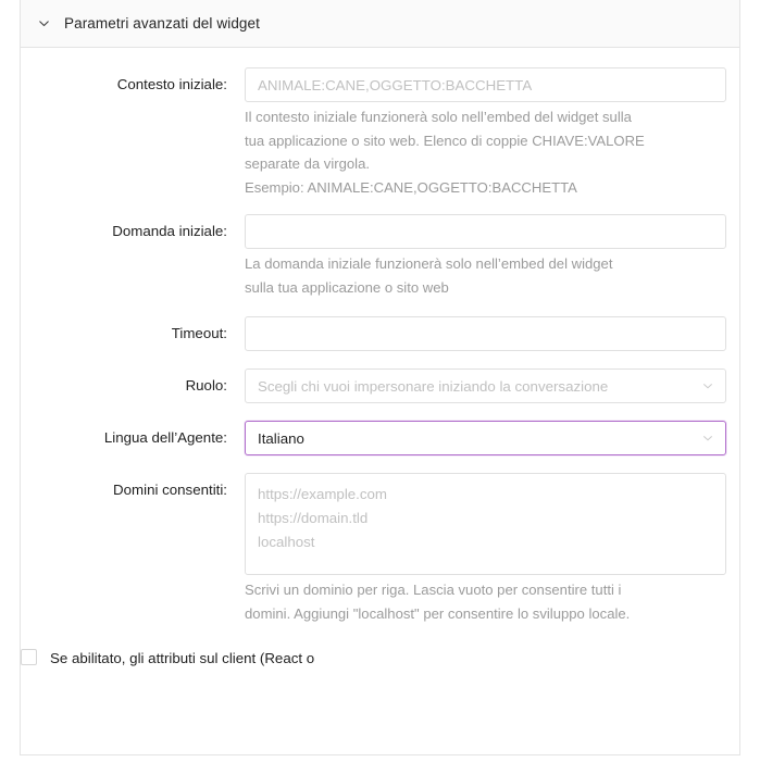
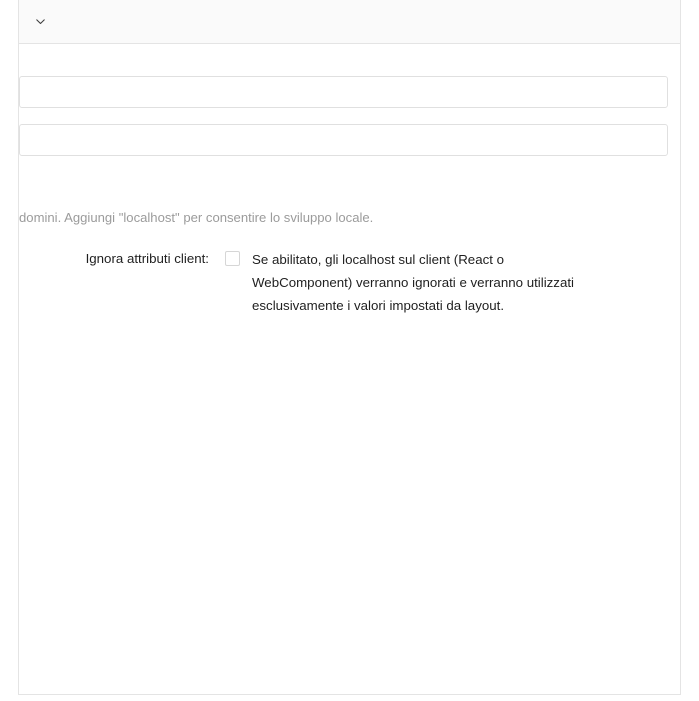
- Parametri avanzati del widget
- Contesto iniziale:
- ANIMALE:CANE,OGGETTO:BACCHETTA
- Il contesto iniziale funzionerà solo nell’embed del widget sulla
- tua applicazione o sito web. Elenco di coppie CHIAVE:VALORE
- separate da virgola.
- Esempio: ANIMALE:CANE,OGGETTO:BACCHETTA
- Domanda iniziale:
- La domanda iniziale funzionerà solo nell’embed del widget
- sulla tua applicazione o sito web
- Timeout:
- Ruolo:
- Scegli chi vuoi impersonare iniziando la conversazione
- Lingua dell’Agente:
- Italiano
- Domini consentiti:
- https://example.com
- https://domain.tld
- localhost
- Scrivi un dominio per riga. Lascia vuoto per consentire tutti i
  domini. Aggiungi "localhost" per consentire lo sviluppo locale.
+ Ignora attributi client:
- Se abilitato, gli attributi sul client (React o
+ Se abilitato, gli localhost sul client (React o
+ WebComponent) verranno ignorati e verranno utilizzati
+ esclusivamente i valori impostati da layout.
